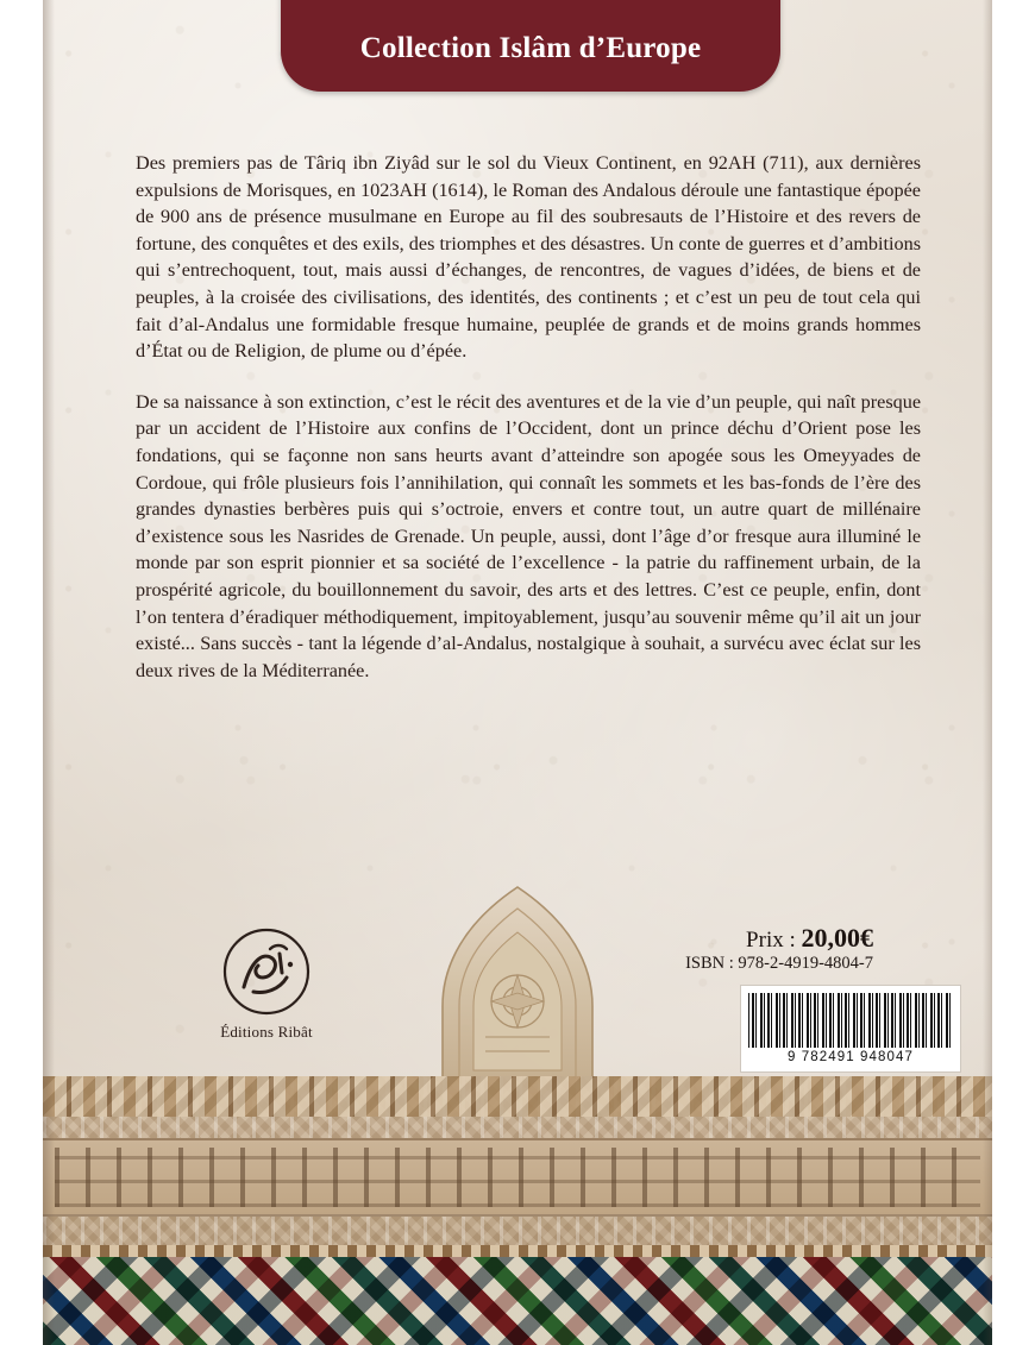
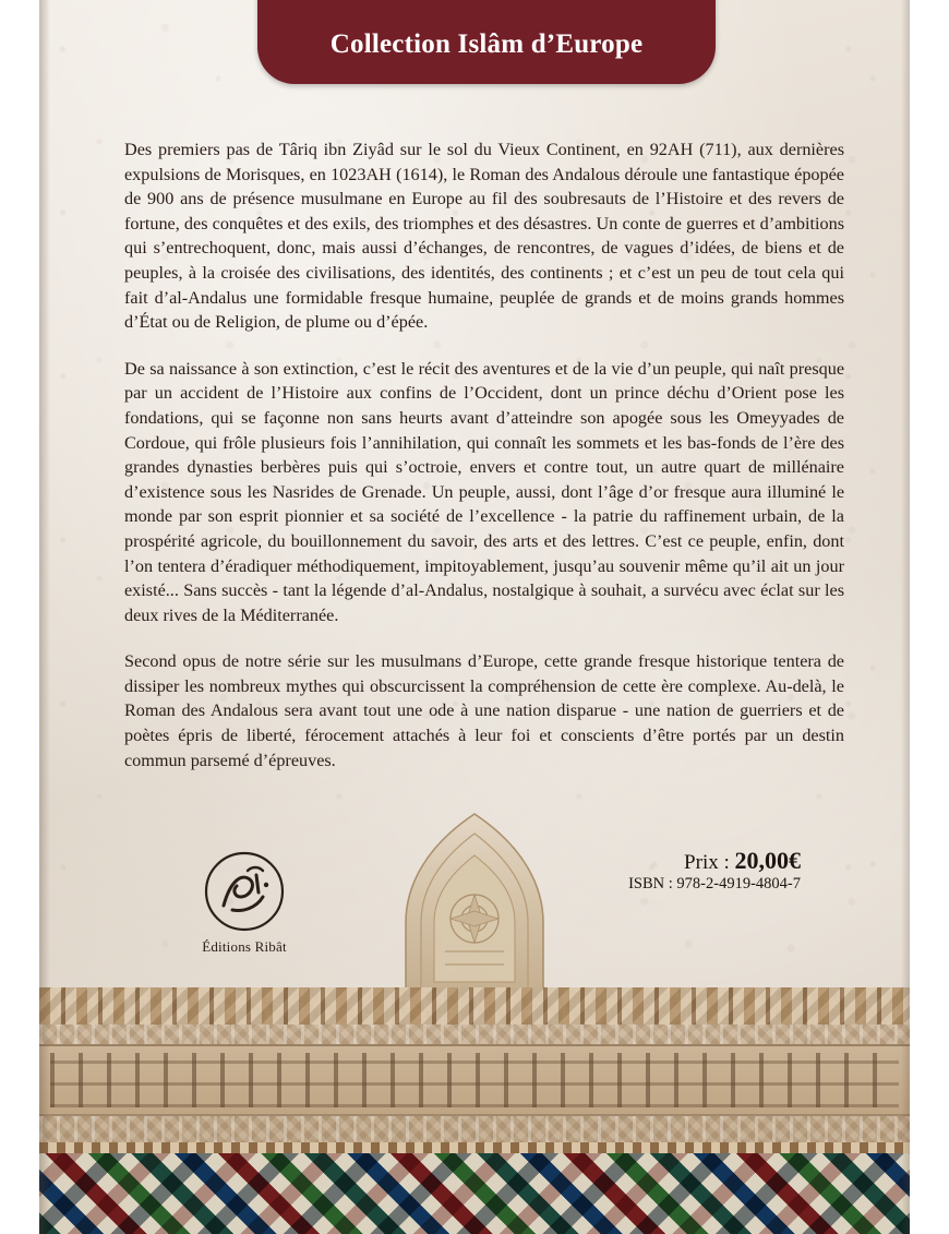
  Collection Islâm d’Europe
- Des premiers pas de Târiq ibn Ziyâd sur le sol du Vieux Continent, en 92AH (711), aux dernières expulsions de Morisques, en 1023AH (1614), le Roman des Andalous déroule une fantastique épopée de 900 ans de présence musulmane en Europe au fil des soubresauts de l’Histoire et des revers de fortune, des conquêtes et des exils, des triomphes et des désastres. Un conte de guerres et d’ambitions qui s’entrechoquent, tout, mais aussi d’échanges, de rencontres, de vagues d’idées, de biens et de peuples, à la croisée des civilisations, des identités, des continents ; et c’est un peu de tout cela qui fait d’al-Andalus une formidable fresque humaine, peuplée de grands et de moins grands hommes d’État ou de Religion, de plume ou d’épée.
+ Des premiers pas de Târiq ibn Ziyâd sur le sol du Vieux Continent, en 92AH (711), aux dernières expulsions de Morisques, en 1023AH (1614), le Roman des Andalous déroule une fantastique épopée de 900 ans de présence musulmane en Europe au fil des soubresauts de l’Histoire et des revers de fortune, des conquêtes et des exils, des triomphes et des désastres. Un conte de guerres et d’ambitions qui s’entrechoquent, donc, mais aussi d’échanges, de rencontres, de vagues d’idées, de biens et de peuples, à la croisée des civilisations, des identités, des continents ; et c’est un peu de tout cela qui fait d’al-Andalus une formidable fresque humaine, peuplée de grands et de moins grands hommes d’État ou de Religion, de plume ou d’épée.
  De sa naissance à son extinction, c’est le récit des aventures et de la vie d’un peuple, qui naît presque par un accident de l’Histoire aux confins de l’Occident, dont un prince déchu d’Orient pose les fondations, qui se façonne non sans heurts avant d’atteindre son apogée sous les Omeyyades de Cordoue, qui frôle plusieurs fois l’annihilation, qui connaît les sommets et les bas-fonds de l’ère des grandes dynasties berbères puis qui s’octroie, envers et contre tout, un autre quart de millénaire d’existence sous les Nasrides de Grenade. Un peuple, aussi, dont l’âge d’or fresque aura illuminé le monde par son esprit pionnier et sa société de l’excellence - la patrie du raffinement urbain, de la prospérité agricole, du bouillonnement du savoir, des arts et des lettres. C’est ce peuple, enfin, dont l’on tentera d’éradiquer méthodiquement, impitoyablement, jusqu’au souvenir même qu’il ait un jour existé... Sans succès - tant la légende d’al-Andalus, nostalgique à souhait, a survécu avec éclat sur les deux rives de la Méditerranée.
+ Second opus de notre série sur les musulmans d’Europe, cette grande fresque historique tentera de dissiper les nombreux mythes qui obscurcissent la compréhension de cette ère complexe. Au-delà, le Roman des Andalous sera avant tout une ode à une nation disparue - une nation de guerriers et de poètes épris de liberté, férocement attachés à leur foi et conscients d’être portés par un destin commun parsemé d’épreuves.
  Éditions Ribât
  Prix : 20,00€
  ISBN : 978-2-4919-4804-7
- 9 782491 948047
